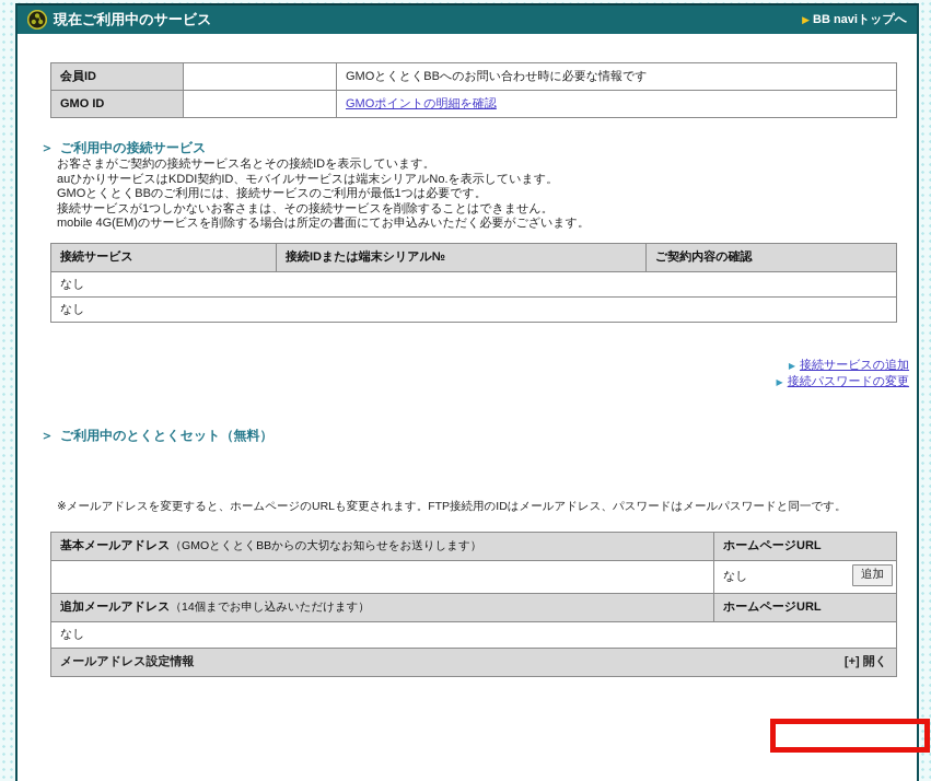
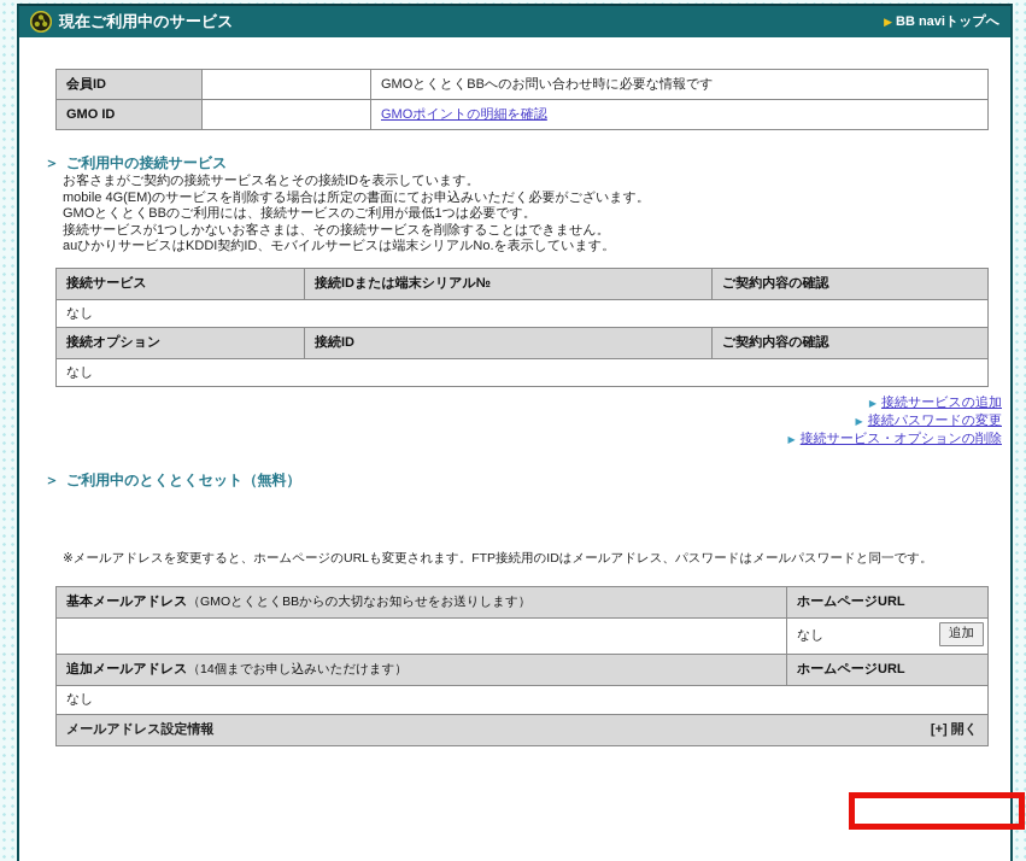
  現在ご利用中のサービス
  ▶ BB naviトップへ
  会員ID		GMOとくとくBBへのお問い合わせ時に必要な情報です
  GMO ID		GMOポイントの明細を確認
  ＞ ご利用中の接続サービス
  お客さまがご契約の接続サービス名とその接続IDを表示しています。
- auひかりサービスはKDDI契約ID、モバイルサービスは端末シリアルNo.を表示しています。
+ mobile 4G(EM)のサービスを削除する場合は所定の書面にてお申込みいただく必要がございます。
  GMOとくとくBBのご利用には、接続サービスのご利用が最低1つは必要です。
  接続サービスが1つしかないお客さまは、その接続サービスを削除することはできません。
- mobile 4G(EM)のサービスを削除する場合は所定の書面にてお申込みいただく必要がございます。
+ auひかりサービスはKDDI契約ID、モバイルサービスは端末シリアルNo.を表示しています。
  接続サービス	接続IDまたは端末シリアル№	ご契約内容の確認
  なし
+ 接続オプション	接続ID	ご契約内容の確認
  なし
  ▶ 接続サービスの追加
  ▶ 接続パスワードの変更
+ ▶ 接続サービス・オプションの削除
  ＞ ご利用中のとくとくセット（無料）
  ※メールアドレスを変更すると、ホームページのURLも変更されます。FTP接続用のIDはメールアドレス、パスワードはメールパスワードと同一です。
  基本メールアドレス（GMOとくとくBBからの大切なお知らせをお送りします）	ホームページURL
  	なし 追加
  追加メールアドレス（14個までお申し込みいただけます）	ホームページURL
  なし
  メールアドレス設定情報 [+] 開く
